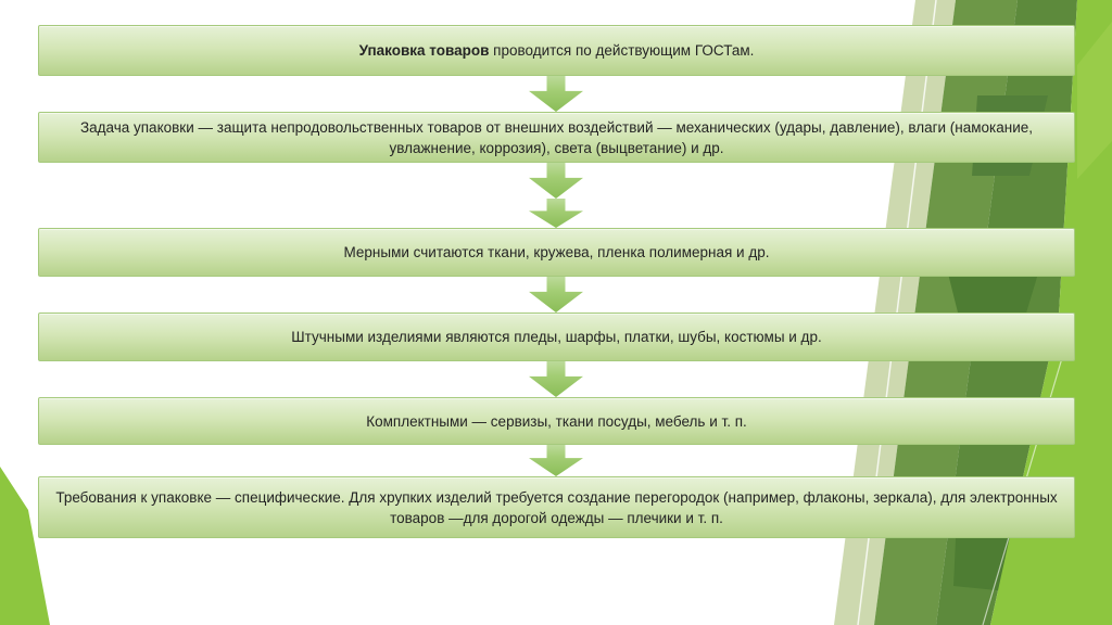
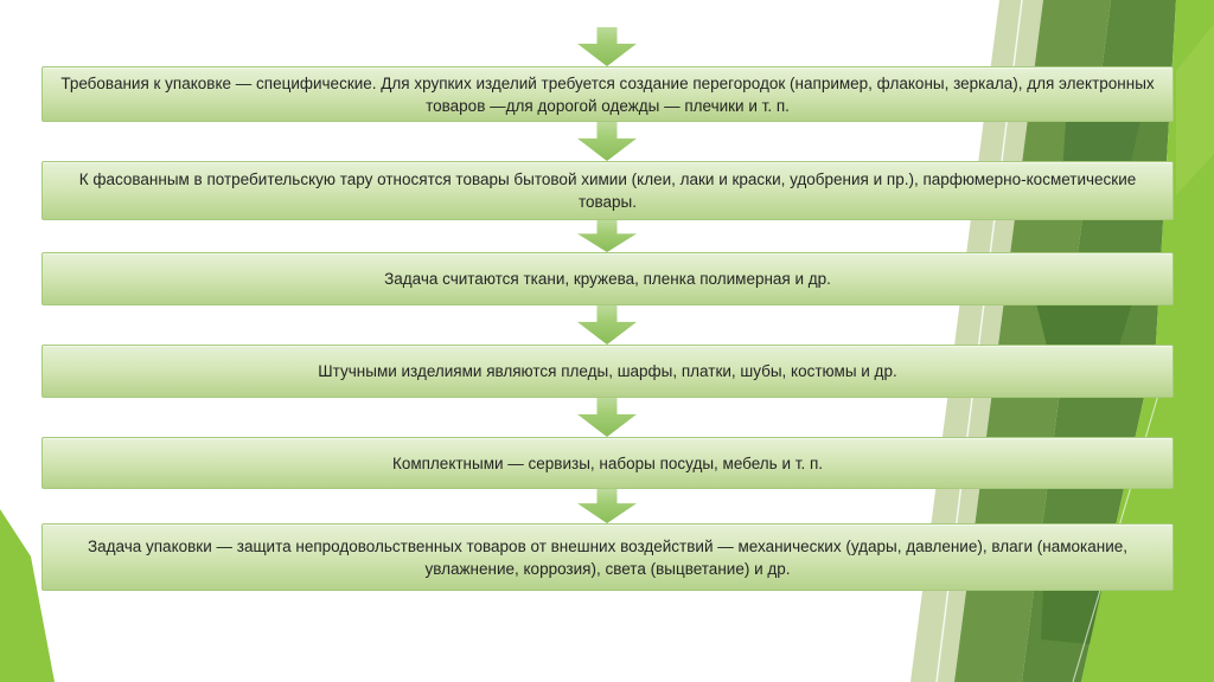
- Упаковка товаров проводится по действующим ГОСТам.
- Задача упаковки — защита непродовольственных товаров от внешних воздействий — механических (удары, давление), влаги (намокание, увлажнение, коррозия), света (выцветание) и др.
+ Требования к упаковке — специфические. Для хрупких изделий требуется создание перегородок (например, флаконы, зеркала), для электронных товаров —для дорогой одежды — плечики и т. п.
+ К фасованным в потребительскую тару относятся товары бытовой химии (клеи, лаки и краски, удобрения и пр.), парфюмерно-косметические товары.
- Мерными считаются ткани, кружева, пленка полимерная и др.
+ Задача считаются ткани, кружева, пленка полимерная и др.
  Штучными изделиями являются пледы, шарфы, платки, шубы, костюмы и др.
- Комплектными — сервизы, ткани посуды, мебель и т. п.
+ Комплектными — сервизы, наборы посуды, мебель и т. п.
- Требования к упаковке — специфические. Для хрупких изделий требуется создание перегородок (например, флаконы, зеркала), для электронных товаров —для дорогой одежды — плечики и т. п.
+ Задача упаковки — защита непродовольственных товаров от внешних воздействий — механических (удары, давление), влаги (намокание, увлажнение, коррозия), света (выцветание) и др.
